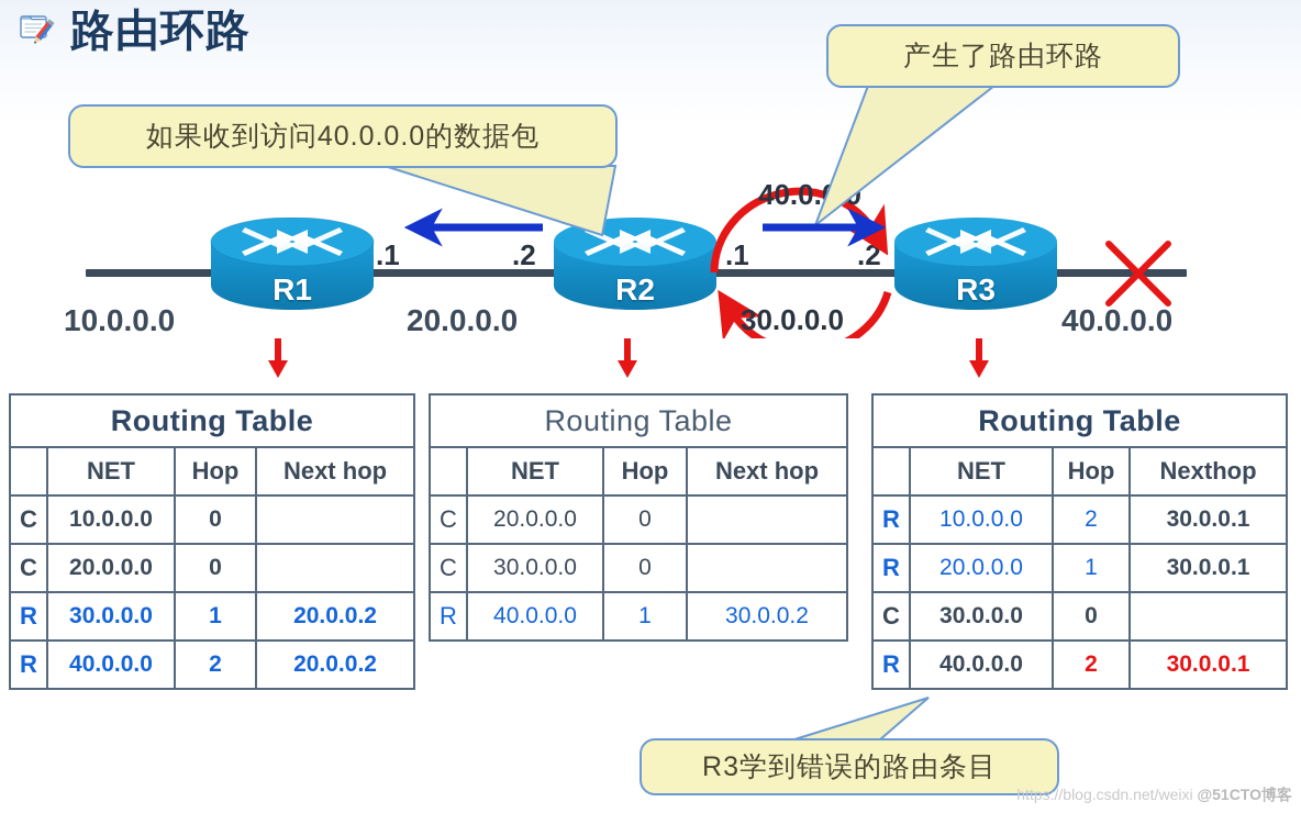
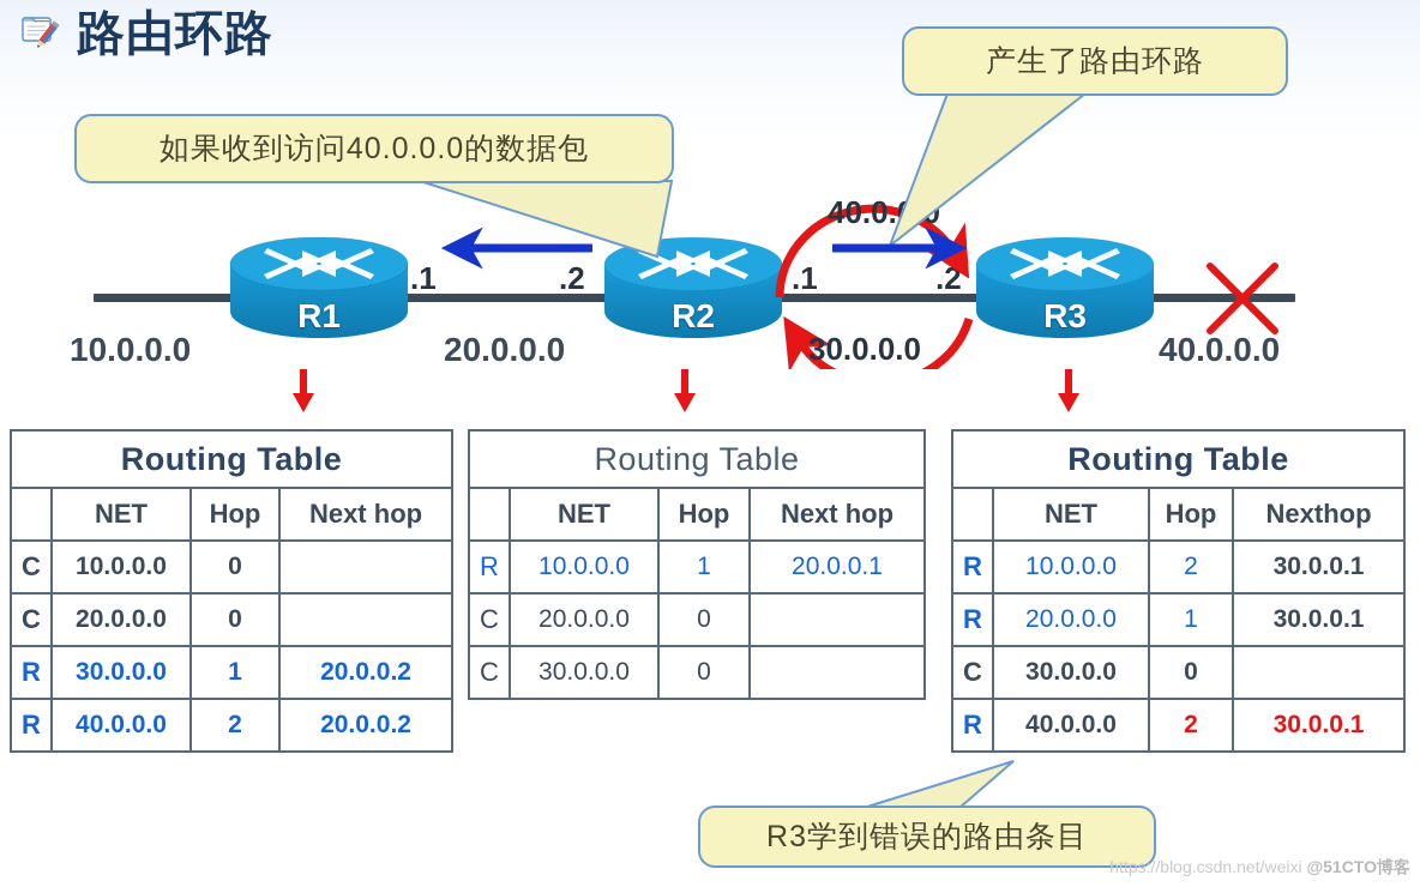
  路由环路
  如果收到访问40.0.0.0的数据包
  产生了路由环路
  R3学到错误的路由条目
  R1
  R2
  R3
  10.0.0.0
  20.0.0.0
  40.0.0.0
  .1
  .2
  .1
  .2
  30.0.0.0
  Routing Table
  	NET	Hop	Next hop
  C	10.0.0.0	0
  C	20.0.0.0	0
  R	30.0.0.0	1	20.0.0.2
  R	40.0.0.0	2	20.0.0.2
  Routing Table
  	NET	Hop	Next hop
+ R	10.0.0.0	1	20.0.0.1
  C	20.0.0.0	0
  C	30.0.0.0	0
- R	40.0.0.0	1	30.0.0.2
  Routing Table
  	NET	Hop	Nexthop
  R	10.0.0.0	2	30.0.0.1
  R	20.0.0.0	1	30.0.0.1
  C	30.0.0.0	0
  R	40.0.0.0	2	30.0.0.1
  https://blog.csdn.net/weixi @51CTO博客
